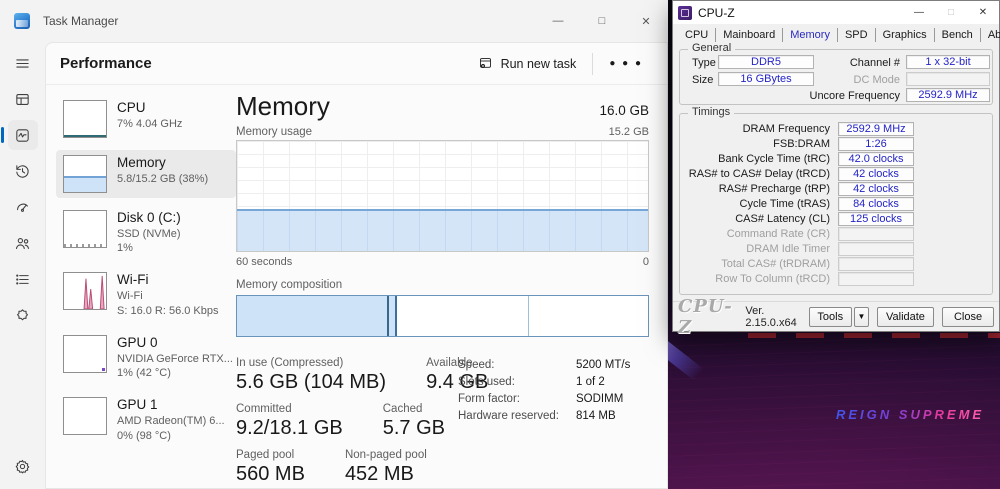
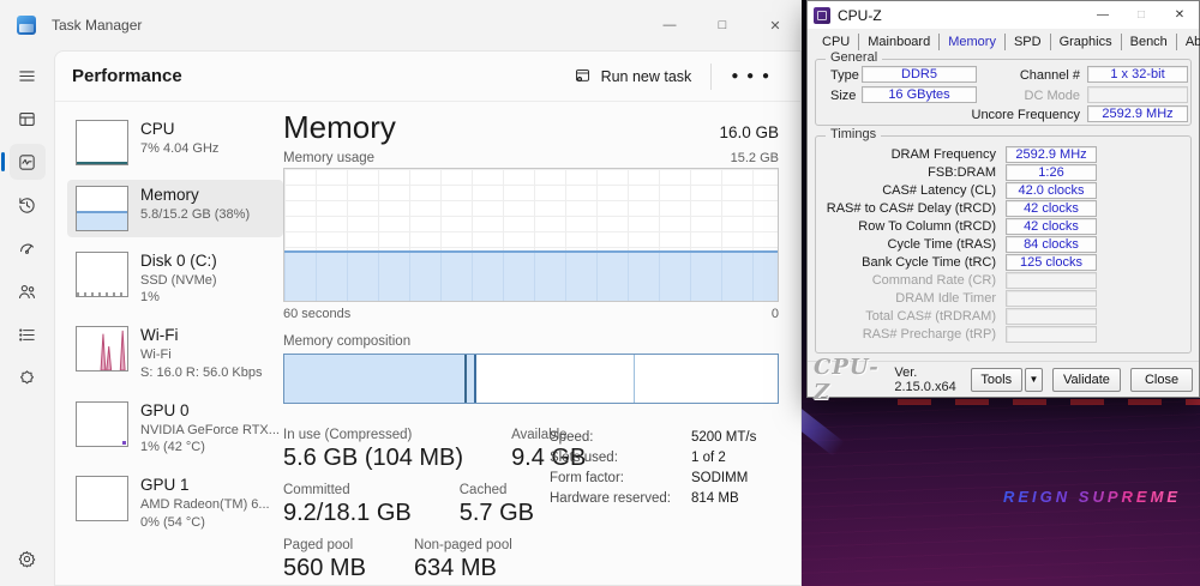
  REIGN SUPREME
  Task Manager
  —
  □
  ✕
  Performance
  Run new task
  ● ● ●
  CPU
  7% 4.04 GHz
  Memory
  5.8/15.2 GB (38%)
  Disk 0 (C:)
  SSD (NVMe)
  1%
  Wi-Fi
  Wi-Fi
  S: 16.0 R: 56.0 Kbps
  GPU 0
  NVIDIA GeForce RTX...
  1% (42 °C)
  GPU 1
  AMD Radeon(TM) 6...
- 0% (98 °C)
+ 0% (54 °C)
  Memory
  16.0 GB
  Memory usage
  15.2 GB
  60 seconds
  0
  Memory composition
  In use (Compressed)
  5.6 GB (104 MB)
  Available
  9.4 GB
  Committed
  9.2/18.1 GB
  Cached
  5.7 GB
  Paged pool
  560 MB
  Non-paged pool
- 452 MB
+ 634 MB
  Speed:
  5200 MT/s
  Slots used:
  1 of 2
  Form factor:
  SODIMM
  Hardware reserved:
  814 MB
  CPU-Z
  —
  □
  ✕
  CPU
  Mainboard
  Memory
  SPD
  Graphics
  Bench
  General
  Type
  DDR5
  Size
  16 GBytes
  Channel #
  1 x 32-bit
  DC Mode
  Uncore Frequency
  2592.9 MHz
  Timings
  DRAM Frequency
  2592.9 MHz
  FSB:DRAM
  1:26
- Bank Cycle Time (tRC)
+ CAS# Latency (CL)
  42.0 clocks
  RAS# to CAS# Delay (tRCD)
  42 clocks
- RAS# Precharge (tRP)
+ Row To Column (tRCD)
  42 clocks
  Cycle Time (tRAS)
  84 clocks
- CAS# Latency (CL)
+ Bank Cycle Time (tRC)
  125 clocks
  Command Rate (CR)
  DRAM Idle Timer
  Total CAS# (tRDRAM)
- Row To Column (tRCD)
+ RAS# Precharge (tRP)
  CPU-Z
  Ver. 2.15.0.x64
  Tools
  ▼
  Validate
  Close
